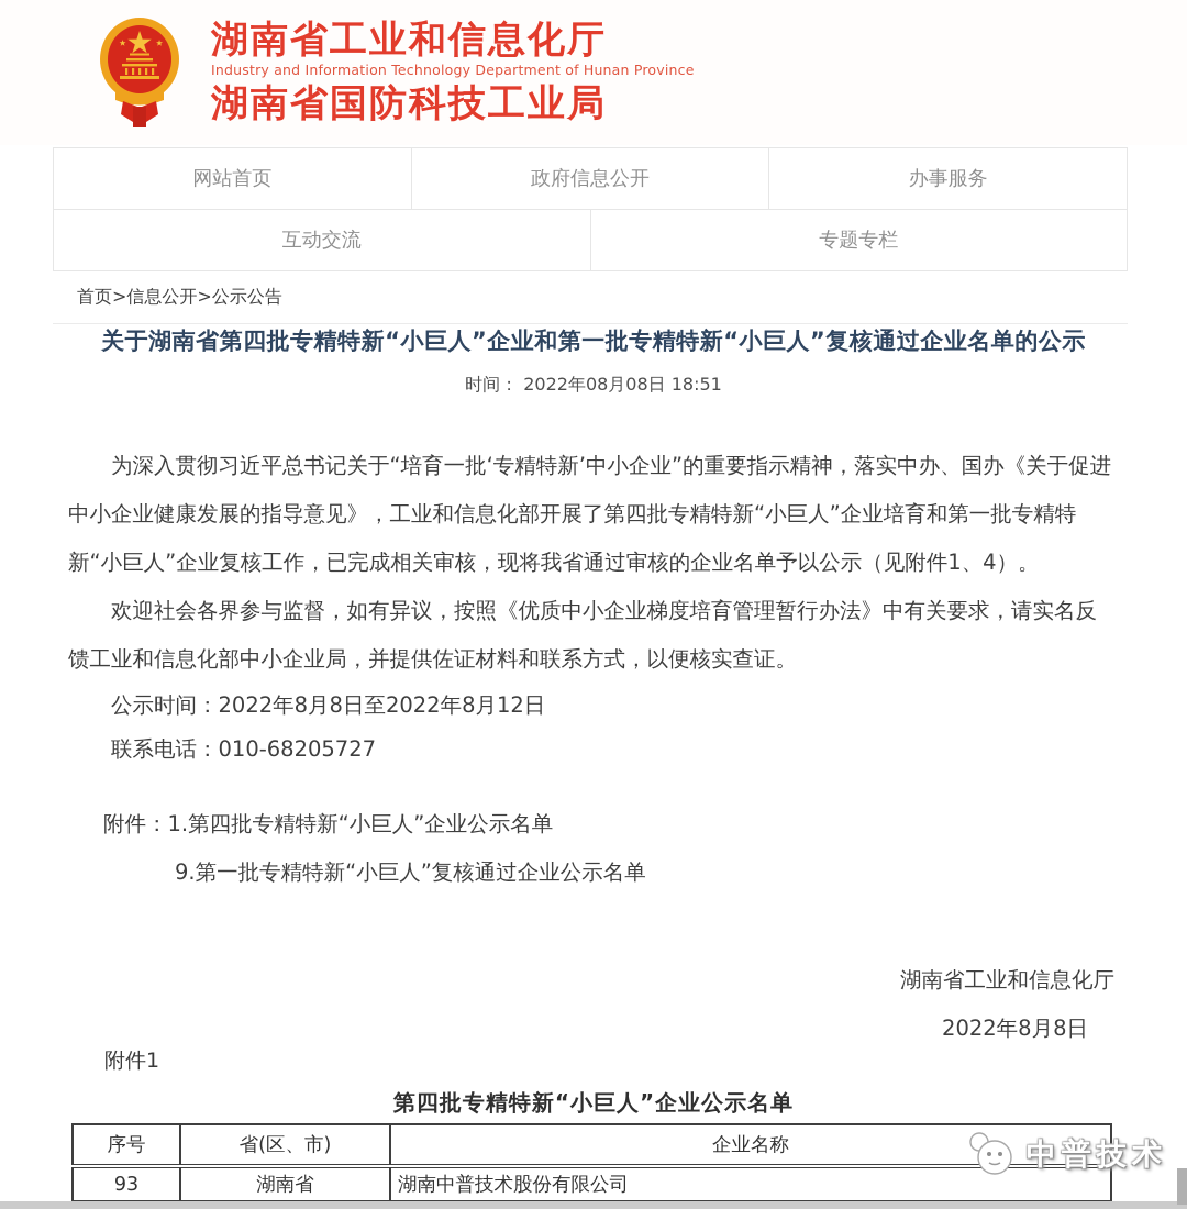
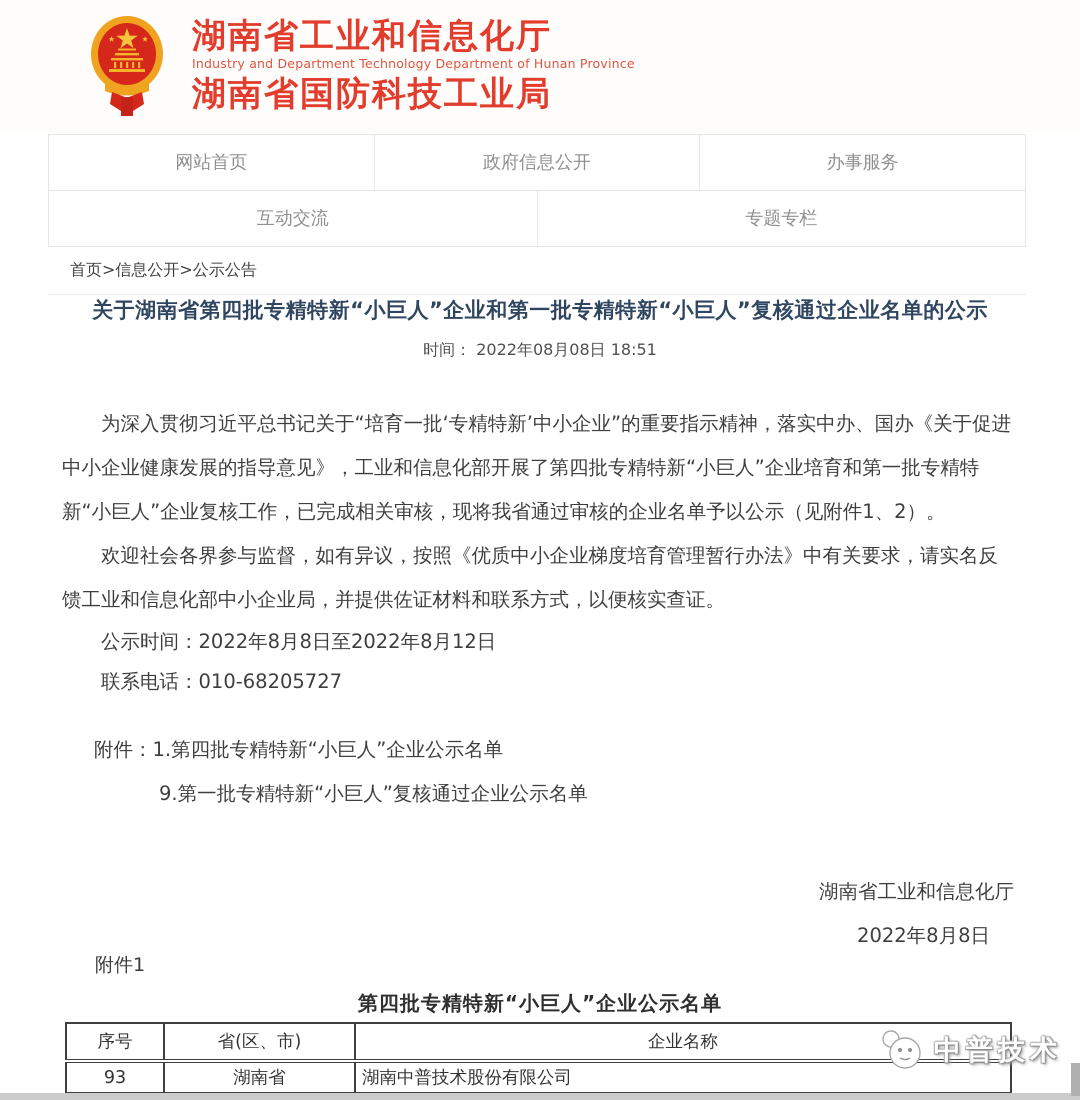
  湖南省工业和信息化厅
- Industry and Information Technology Department of Hunan Province
+ Industry and Department Technology Department of Hunan Province
  湖南省国防科技工业局
  网站首页
  政府信息公开
  办事服务
  互动交流
  专题专栏
  首页>信息公开>公示公告
  关于湖南省第四批专精特新“小巨人”企业和第一批专精特新“小巨人”复核通过企业名单的公示
  时间： 2022年08月08日 18:51
- 为深入贯彻习近平总书记关于“培育一批‘专精特新’中小企业”的重要指示精神，落实中办、国办《关于促进中小企业健康发展的指导意见》，工业和信息化部开展了第四批专精特新“小巨人”企业培育和第一批专精特新“小巨人”企业复核工作，已完成相关审核，现将我省通过审核的企业名单予以公示（见附件1、4）。
+ 为深入贯彻习近平总书记关于“培育一批‘专精特新’中小企业”的重要指示精神，落实中办、国办《关于促进中小企业健康发展的指导意见》，工业和信息化部开展了第四批专精特新“小巨人”企业培育和第一批专精特新“小巨人”企业复核工作，已完成相关审核，现将我省通过审核的企业名单予以公示（见附件1、2）。
  欢迎社会各界参与监督，如有异议，按照《优质中小企业梯度培育管理暂行办法》中有关要求，请实名反馈工业和信息化部中小企业局，并提供佐证材料和联系方式，以便核实查证。
  公示时间：2022年8月8日至2022年8月12日
  联系电话：010-68205727
  附件：1.第四批专精特新“小巨人”企业公示名单
  9.第一批专精特新“小巨人”复核通过企业公示名单
  湖南省工业和信息化厅
  2022年8月8日
  附件1
  第四批专精特新“小巨人”企业公示名单
  序号	省(区、市)	企业名称
  93	湖南省	湖南中普技术股份有限公司
  中普技术
